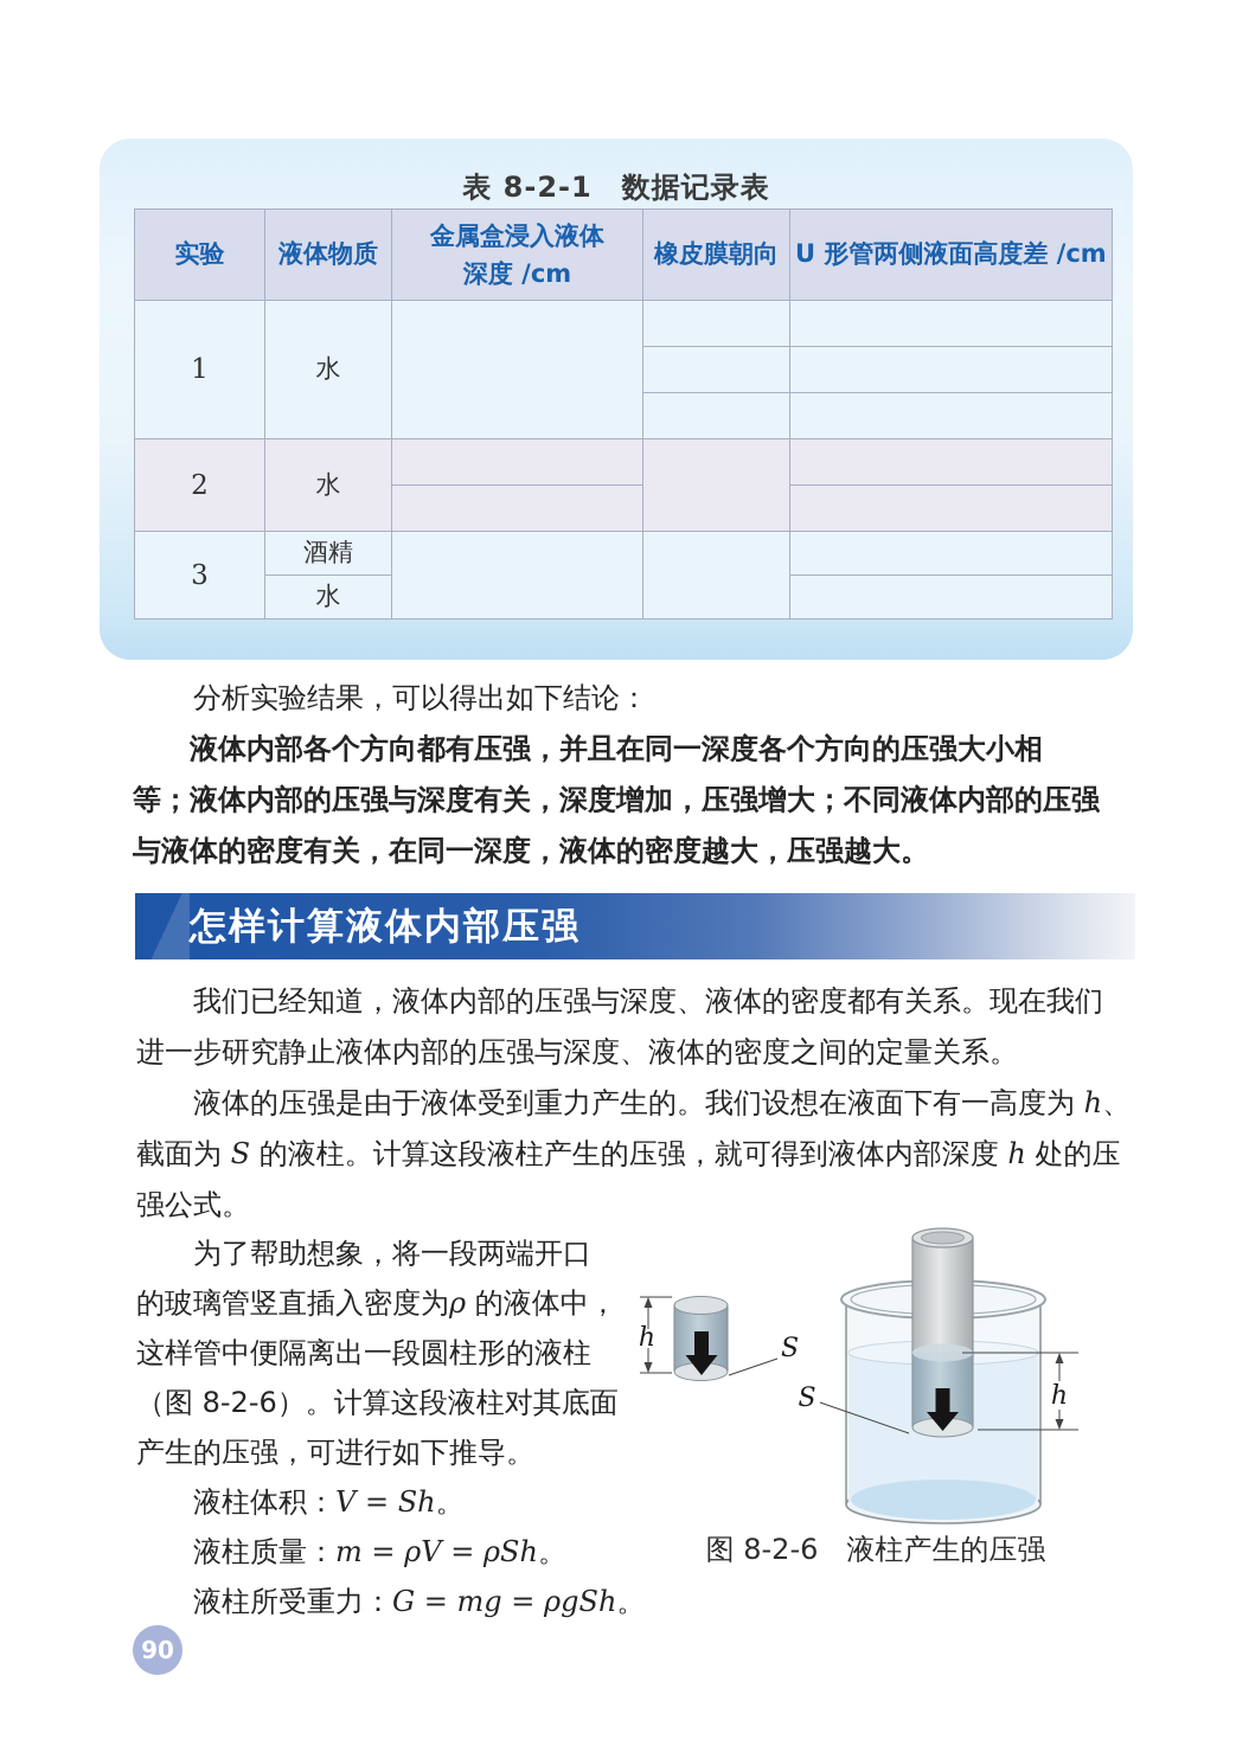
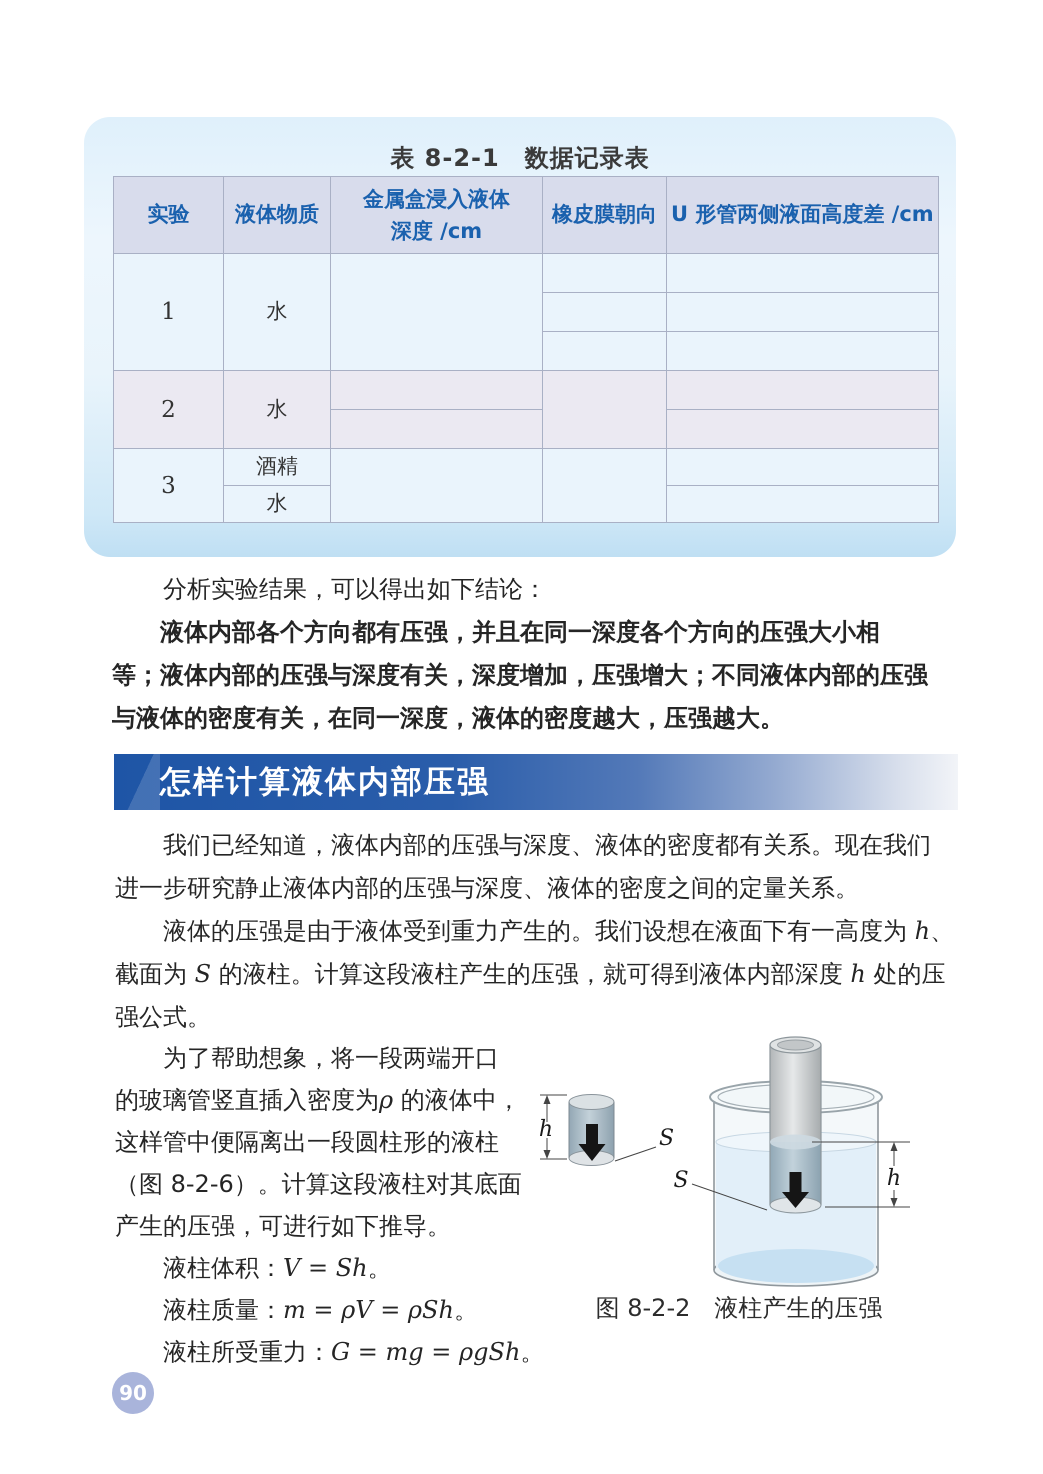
  表 8-2-1 数据记录表
  实验	液体物质	金属盒浸入液体 深度 /cm	橡皮膜朝向	U 形管两侧液面高度差 /cm
  1	水
  2	水
  3	酒精
  水
  分析实验结果，可以得出如下结论：
  液体内部各个方向都有压强，并且在同一深度各个方向的压强大小相
  等；液体内部的压强与深度有关，深度增加，压强增大；不同液体内部的压强
  与液体的密度有关，在同一深度，液体的密度越大，压强越大。
  怎样计算液体内部压强
  我们已经知道，液体内部的压强与深度、液体的密度都有关系。现在我们
  进一步研究静止液体内部的压强与深度、液体的密度之间的定量关系。
  液体的压强是由于液体受到重力产生的。我们设想在液面下有一高度为 h、
  截面为 S 的液柱。计算这段液柱产生的压强，就可得到液体内部深度 h 处的压
  强公式。
  为了帮助想象，将一段两端开口
  的玻璃管竖直插入密度为ρ 的液体中，
  这样管中便隔离出一段圆柱形的液柱
  （图 8-2-6）。计算这段液柱对其底面
  产生的压强，可进行如下推导。
  液柱体积：V = Sh。
  液柱质量：m = ρV = ρSh。
  液柱所受重力：G = mg = ρgSh。
  h
  S
  h
  S
- 图 8-2-6 液柱产生的压强
+ 图 8-2-2 液柱产生的压强
  90
